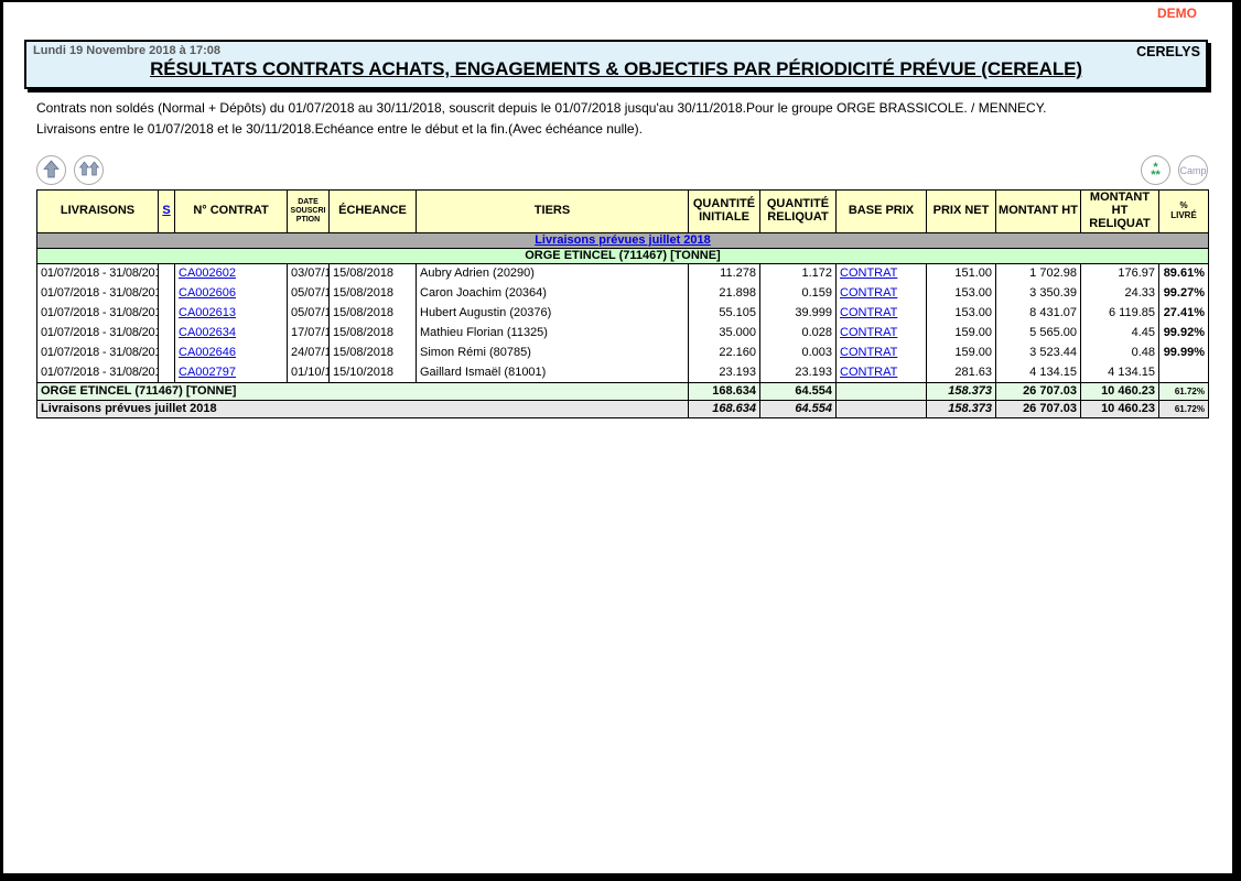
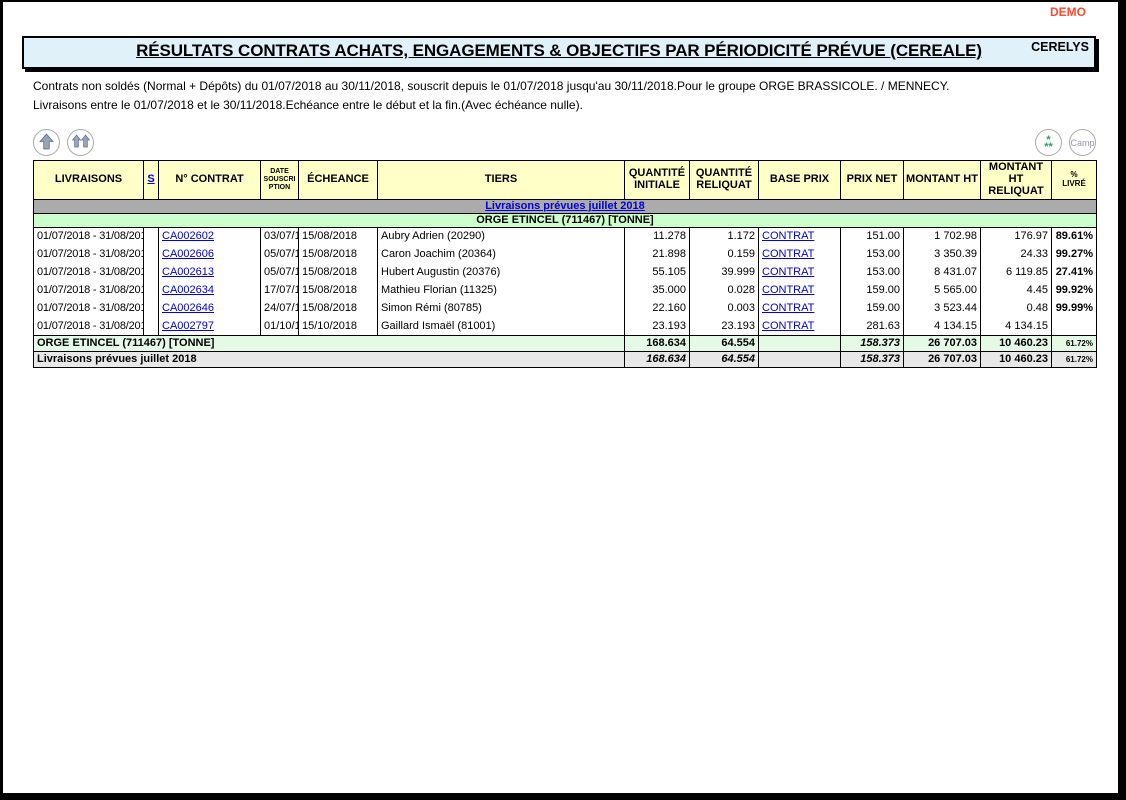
  DEMO
- Lundi 19 Novembre 2018 à 17:08
  CERELYS
  RÉSULTATS CONTRATS ACHATS, ENGAGEMENTS & OBJECTIFS PAR PÉRIODICITÉ PRÉVUE (CEREALE)
  Contrats non soldés (Normal + Dépôts) du 01/07/2018 au 30/11/2018, souscrit depuis le 01/07/2018 jusqu'au 30/11/2018.Pour le groupe ORGE BRASSICOLE. / MENNECY.
  Livraisons entre le 01/07/2018 et le 30/11/2018.Echéance entre le début et la fin.(Avec échéance nulle).
  *
  **
  Camp
  LIVRAISONS	S	N° CONTRAT		ÉCHEANCE	TIERS	QUANTITÉ INITIALE	QUANTITÉ RELIQUAT	BASE PRIX	PRIX NET	MONTANT HT	MONTANT HT RELIQUAT	% LIVRÉ
  Livraisons prévues juillet 2018
  ORGE ETINCEL (711467) [TONNE]
  01/07/2018 - 31/08/201		CA002602	03/07/1	15/08/2018	Aubry Adrien (20290)	11.278	1.172	CONTRAT	151.00	1 702.98	176.97	89.61%
  01/07/2018 - 31/08/201		CA002606	05/07/1	15/08/2018	Caron Joachim (20364)	21.898	0.159	CONTRAT	153.00	3 350.39	24.33	99.27%
  01/07/2018 - 31/08/201		CA002613	05/07/1	15/08/2018	Hubert Augustin (20376)	55.105	39.999	CONTRAT	153.00	8 431.07	6 119.85	27.41%
  01/07/2018 - 31/08/201		CA002634	17/07/1	15/08/2018	Mathieu Florian (11325)	35.000	0.028	CONTRAT	159.00	5 565.00	4.45	99.92%
  01/07/2018 - 31/08/201		CA002646	24/07/1	15/08/2018	Simon Rémi (80785)	22.160	0.003	CONTRAT	159.00	3 523.44	0.48	99.99%
  01/07/2018 - 31/08/201		CA002797	01/10/1	15/10/2018	Gaillard Ismaël (81001)	23.193	23.193	CONTRAT	281.63	4 134.15	4 134.15
  ORGE ETINCEL (711467) [TONNE]	168.634	64.554		158.373	26 707.03	10 460.23	61.72%
  Livraisons prévues juillet 2018	168.634	64.554		158.373	26 707.03	10 460.23	61.72%
